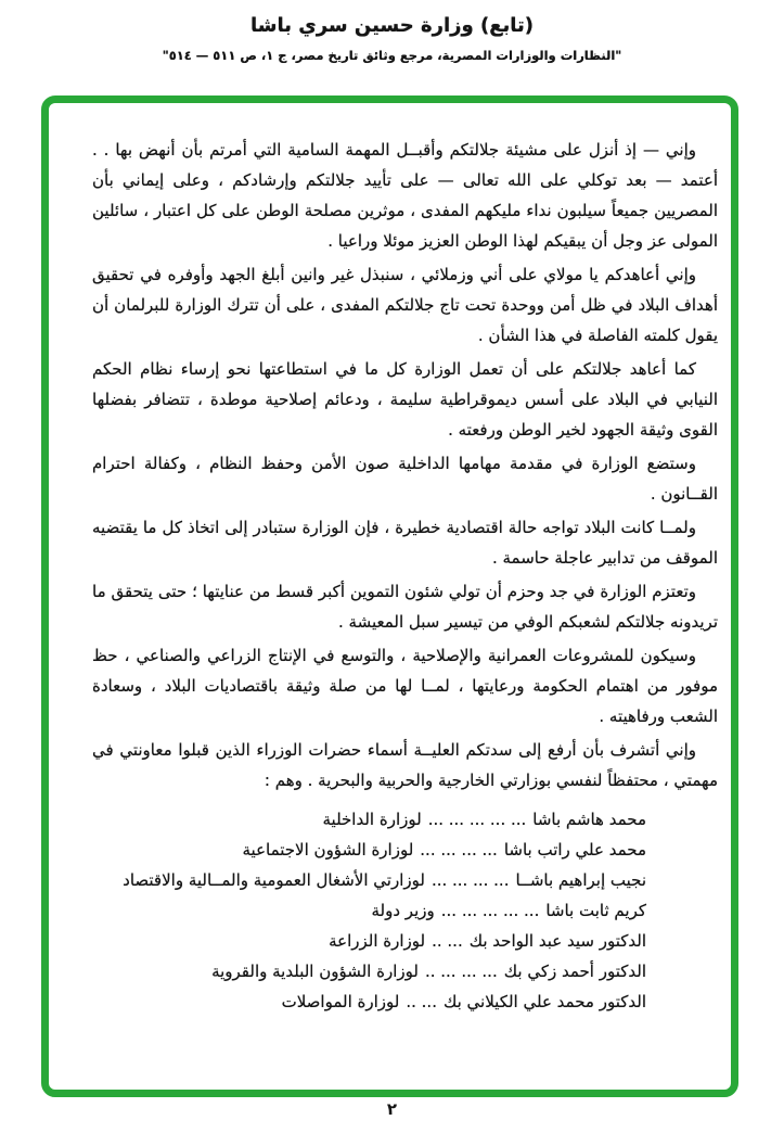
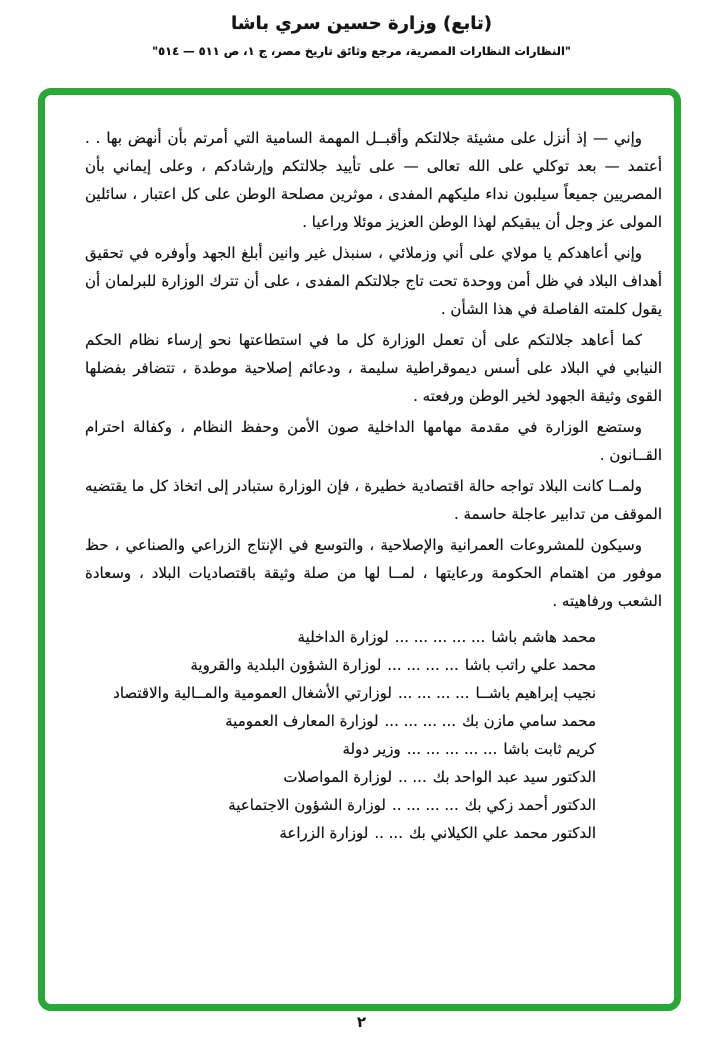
  (تابع) وزارة حسين سري باشا
- "النظارات والوزارات المصرية، مرجع وثائق تاريخ مصر، ج ١، ص ٥١١ — ٥١٤"
+ "النظارات النظارات المصرية، مرجع وثائق تاريخ مصر، ج ١، ص ٥١١ — ٥١٤"
  وإني — إذ أنزل على مشيئة جلالتكم وأقبــل المهمة السامية التي أمرتم بأن أنهض بها . . أعتمد — بعد توكلي على الله تعالى — على تأييد جلالتكم وإرشادكم ، وعلى إيماني بأن المصريين جميعاً سيلبون نداء مليكهم المفدى ، موثرين مصلحة الوطن على كل اعتبار ، سائلين المولى عز وجل أن يبقيكم لهذا الوطن العزيز موئلا وراعيا .
  وإني أعاهدكم يا مولاي على أني وزملائي ، سنبذل غير وانين أبلغ الجهد وأوفره في تحقيق أهداف البلاد في ظل أمن ووحدة تحت تاج جلالتكم المفدى ، على أن تترك الوزارة للبرلمان أن يقول كلمته الفاصلة في هذا الشأن .
  كما أعاهد جلالتكم على أن تعمل الوزارة كل ما في استطاعتها نحو إرساء نظام الحكم النيابي في البلاد على أسس ديموقراطية سليمة ، ودعائم إصلاحية موطدة ، تتضافر بفضلها القوى وثيقة الجهود لخير الوطن ورفعته .
  وستضع الوزارة في مقدمة مهامها الداخلية صون الأمن وحفظ النظام ، وكفالة احترام القــانون .
  ولمــا كانت البلاد تواجه حالة اقتصادية خطيرة ، فإن الوزارة ستبادر إلى اتخاذ كل ما يقتضيه الموقف من تدابير عاجلة حاسمة .
- وتعتزم الوزارة في جد وحزم أن تولي شئون التموين أكبر قسط من عنايتها ؛ حتى يتحقق ما تريدونه جلالتكم لشعبكم الوفي من تيسير سبل المعيشة .
  وسيكون للمشروعات العمرانية والإصلاحية ، والتوسع في الإنتاج الزراعي والصناعي ، حظ موفور من اهتمام الحكومة ورعايتها ، لمــا لها من صلة وثيقة باقتصاديات البلاد ، وسعادة الشعب ورفاهيته .
- وإني أتشرف بأن أرفع إلى سدتكم العليــة أسماء حضرات الوزراء الذين قبلوا معاونتي في مهمتي ، محتفظاً لنفسي بوزارتي الخارجية والحربية والبحرية . وهم :
  محمد هاشم باشا... ... ... ... ...لوزارة الداخلية
- محمد علي راتب باشا... ... ... ...لوزارة الشؤون الاجتماعية
+ محمد علي راتب باشا... ... ... ...لوزارة الشؤون البلدية والقروية
  نجيب إبراهيم باشــا... ... ... ...لوزارتي الأشغال العمومية والمــالية والاقتصاد
+ محمد سامي مازن بك... ... ... ...لوزارة المعارف العمومية
  كريم ثابت باشا... ... ... ... ...وزير دولة
- الدكتور سيد عبد الواحد بك... ..لوزارة الزراعة
+ الدكتور سيد عبد الواحد بك... ..لوزارة المواصلات
- الدكتور أحمد زكي بك... ... ... ..لوزارة الشؤون البلدية والقروية
+ الدكتور أحمد زكي بك... ... ... ..لوزارة الشؤون الاجتماعية
- الدكتور محمد علي الكيلاني بك... ..لوزارة المواصلات
+ الدكتور محمد علي الكيلاني بك... ..لوزارة الزراعة
  ٢
